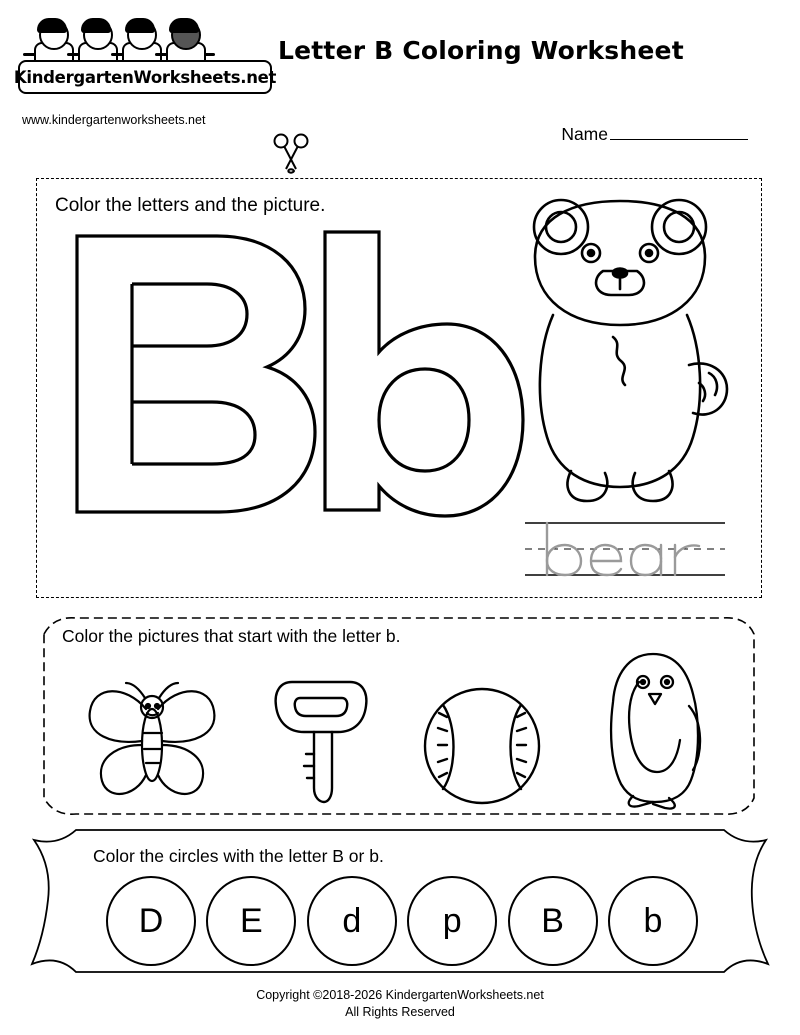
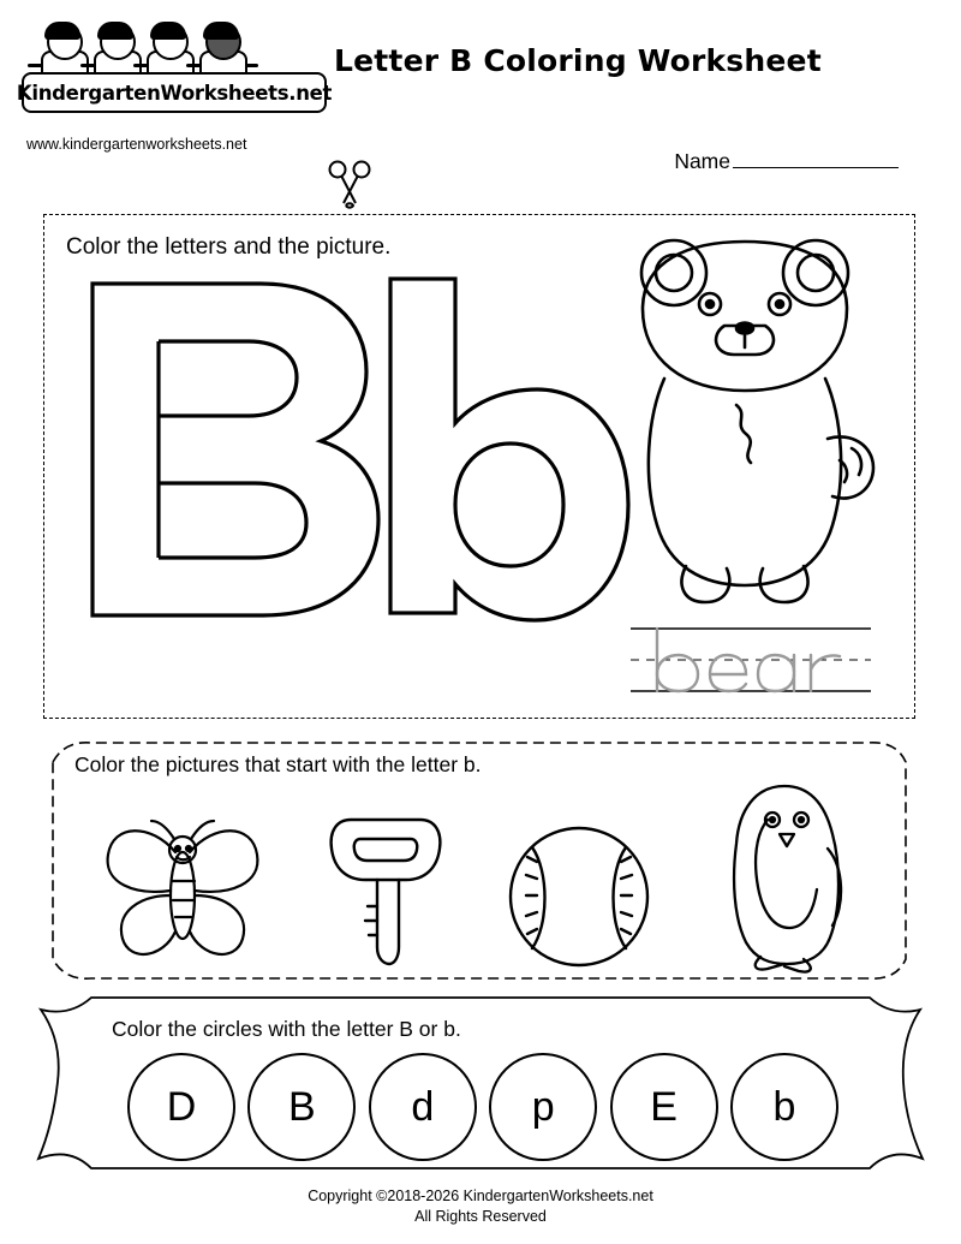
  KindergartenWorksheets.net
  www.kindergartenworksheets.net
  Letter B Coloring Worksheet
  Name
  Color the letters and the picture.
  Color the pictures that start with the letter b.
  Color the circles with the letter B or b.
  D
- E
+ B
  d
  p
- B
+ E
  b
  Copyright ©2018-2026 KindergartenWorksheets.net
  All Rights Reserved
